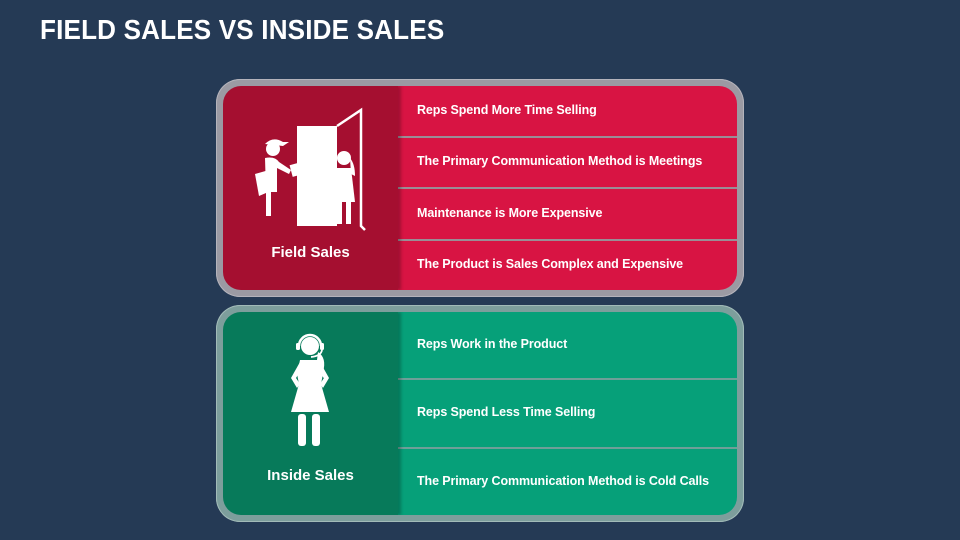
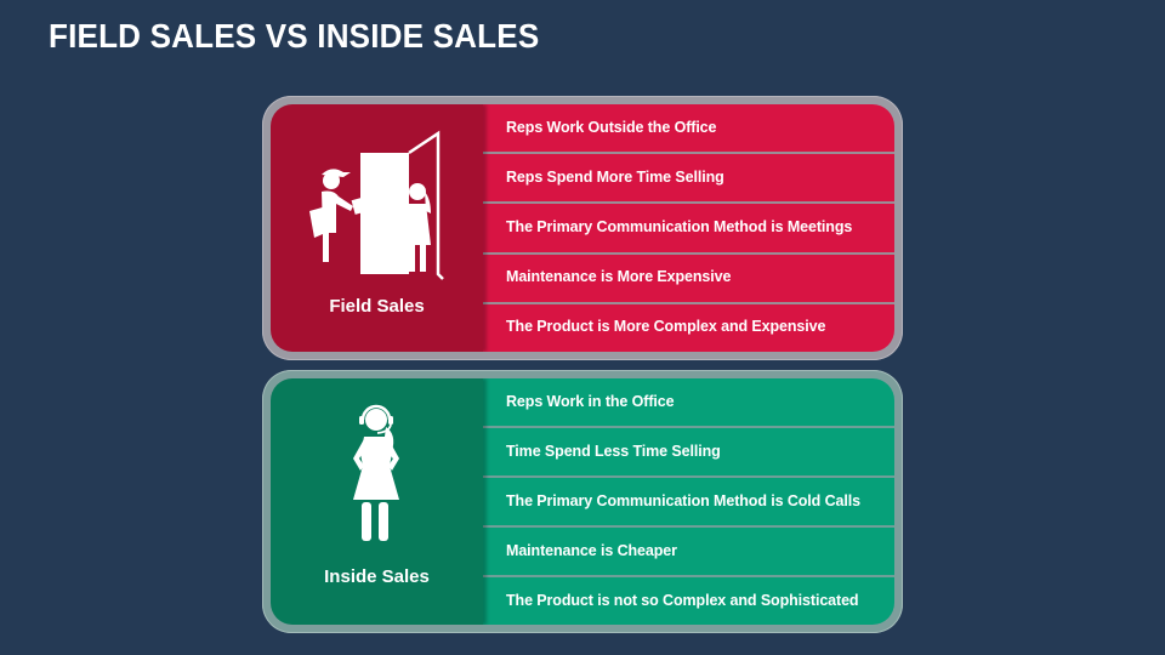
  FIELD SALES VS INSIDE SALES
  Field Sales
+ Reps Work Outside the Office
  Reps Spend More Time Selling
  The Primary Communication Method is Meetings
  Maintenance is More Expensive
- The Product is Sales Complex and Expensive
+ The Product is More Complex and Expensive
  Inside Sales
- Reps Work in the Product
+ Reps Work in the Office
- Reps Spend Less Time Selling
+ Time Spend Less Time Selling
  The Primary Communication Method is Cold Calls
+ Maintenance is Cheaper
+ The Product is not so Complex and Sophisticated
